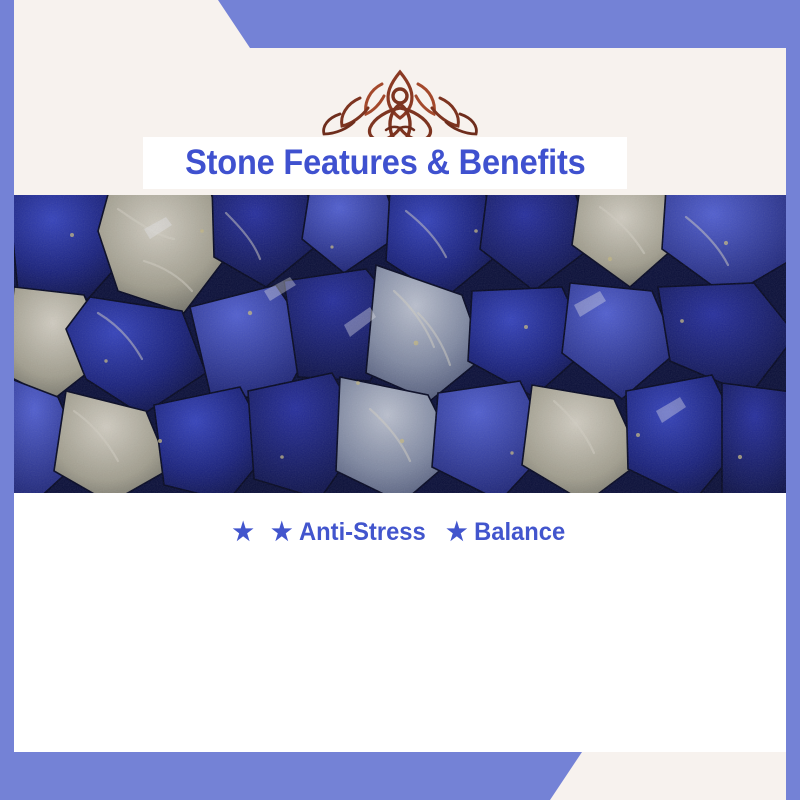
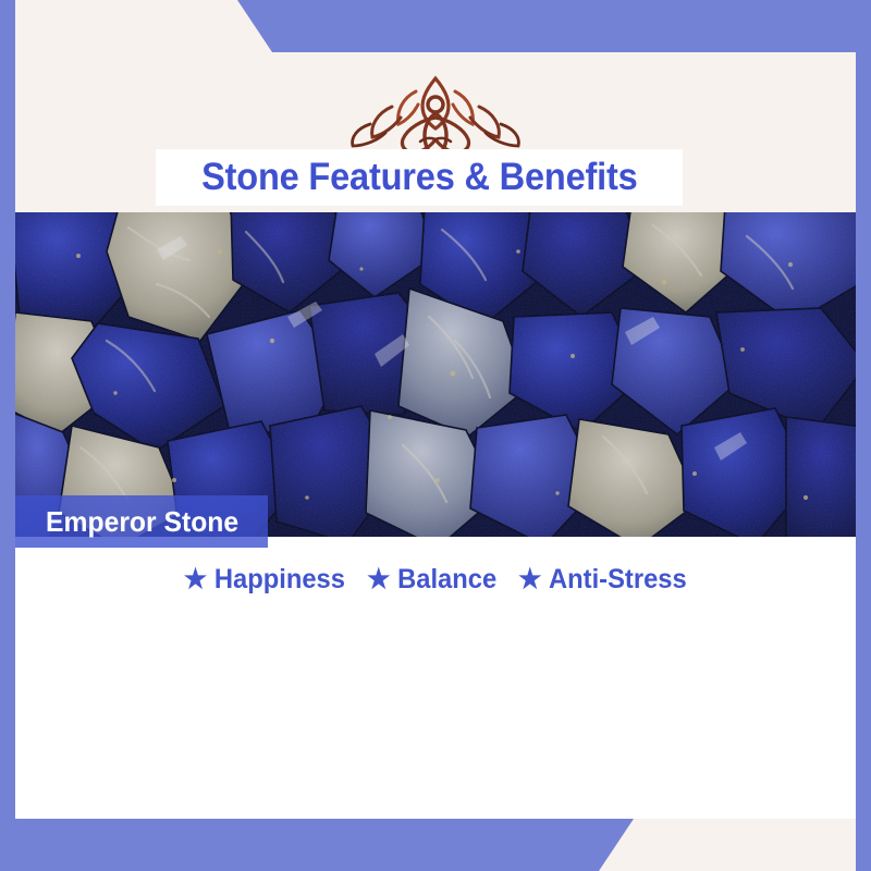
+ Emperor Stone
  ★
+ Happiness
  ★
- Anti-Stress
+ Balance
  ★
- Balance
+ Anti-Stress
  Stone Features & Benefits
